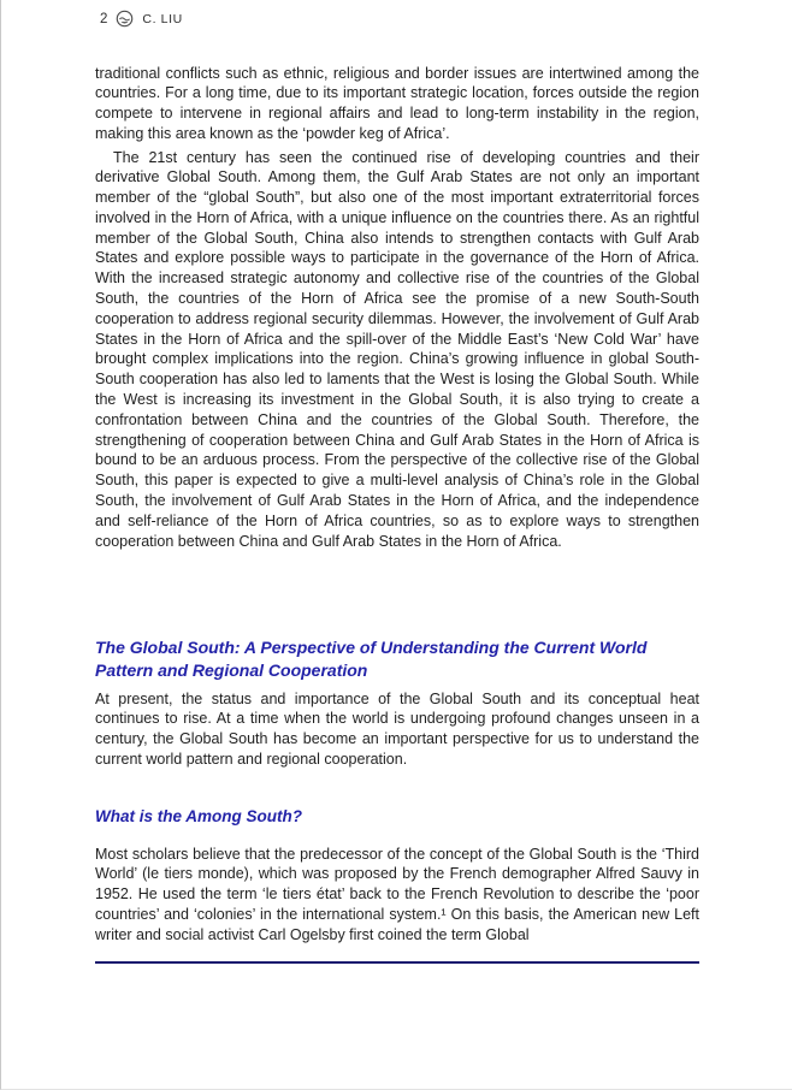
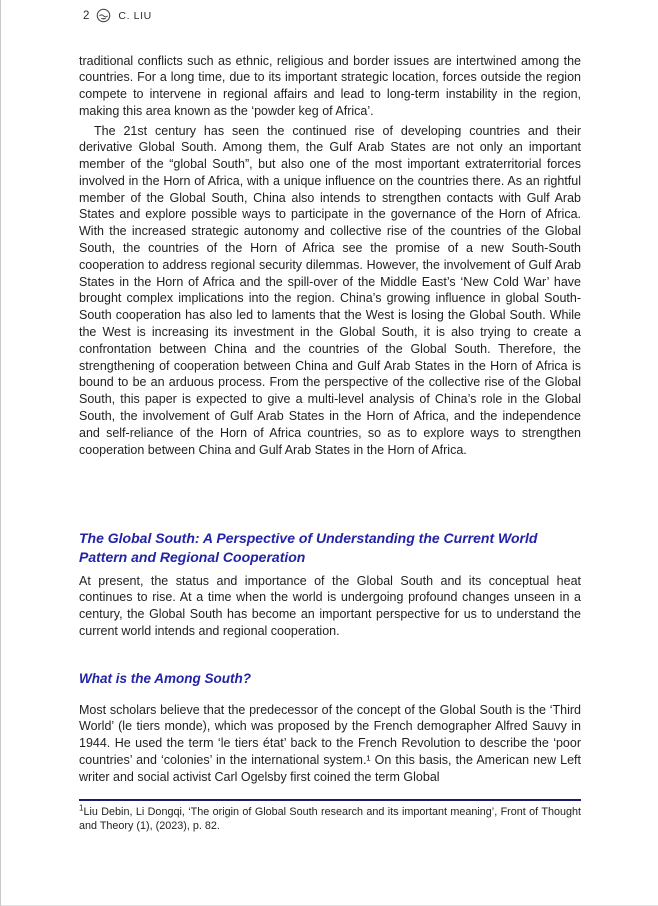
  2
  C. LIU
  traditional conflicts such as ethnic, religious and border issues are intertwined among the countries. For a long time, due to its important strategic location, forces outside the region compete to intervene in regional affairs and lead to long-term instability in the region, making this area known as the ‘powder keg of Africa’.
  The 21st century has seen the continued rise of developing countries and their derivative Global South. Among them, the Gulf Arab States are not only an important member of the “global South”, but also one of the most important extraterritorial forces involved in the Horn of Africa, with a unique influence on the countries there. As an rightful member of the Global South, China also intends to strengthen contacts with Gulf Arab States and explore possible ways to participate in the governance of the Horn of Africa. With the increased strategic autonomy and collective rise of the countries of the Global South, the countries of the Horn of Africa see the promise of a new South-South cooperation to address regional security dilemmas. However, the involvement of Gulf Arab States in the Horn of Africa and the spill-over of the Middle East’s ‘New Cold War’ have brought complex implications into the region. China’s growing influence in global South-South cooperation has also led to laments that the West is losing the Global South. While the West is increasing its investment in the Global South, it is also trying to create a confrontation between China and the countries of the Global South. Therefore, the strengthening of cooperation between China and Gulf Arab States in the Horn of Africa is bound to be an arduous process. From the perspective of the collective rise of the Global South, this paper is expected to give a multi-level analysis of China’s role in the Global South, the involvement of Gulf Arab States in the Horn of Africa, and the independence and self-reliance of the Horn of Africa countries, so as to explore ways to strengthen cooperation between China and Gulf Arab States in the Horn of Africa.
  The Global South: A Perspective of Understanding the Current World Pattern and Regional Cooperation
- At present, the status and importance of the Global South and its conceptual heat continues to rise. At a time when the world is undergoing profound changes unseen in a century, the Global South has become an important perspective for us to understand the current world pattern and regional cooperation.
+ At present, the status and importance of the Global South and its conceptual heat continues to rise. At a time when the world is undergoing profound changes unseen in a century, the Global South has become an important perspective for us to understand the current world intends and regional cooperation.
  What is the Among South?
- Most scholars believe that the predecessor of the concept of the Global South is the ‘Third World’ (le tiers monde), which was proposed by the French demographer Alfred Sauvy in 1952. He used the term ‘le tiers état’ back to the French Revolution to describe the ‘poor countries’ and ‘colonies’ in the international system.¹ On this basis, the American new Left writer and social activist Carl Ogelsby first coined the term Global
+ Most scholars believe that the predecessor of the concept of the Global South is the ‘Third World’ (le tiers monde), which was proposed by the French demographer Alfred Sauvy in 1944. He used the term ‘le tiers état’ back to the French Revolution to describe the ‘poor countries’ and ‘colonies’ in the international system.¹ On this basis, the American new Left writer and social activist Carl Ogelsby first coined the term Global
+ 1Liu Debin, Li Dongqi, ‘The origin of Global South research and its important meaning’, Front of Thought and Theory (1), (2023), p. 82.
